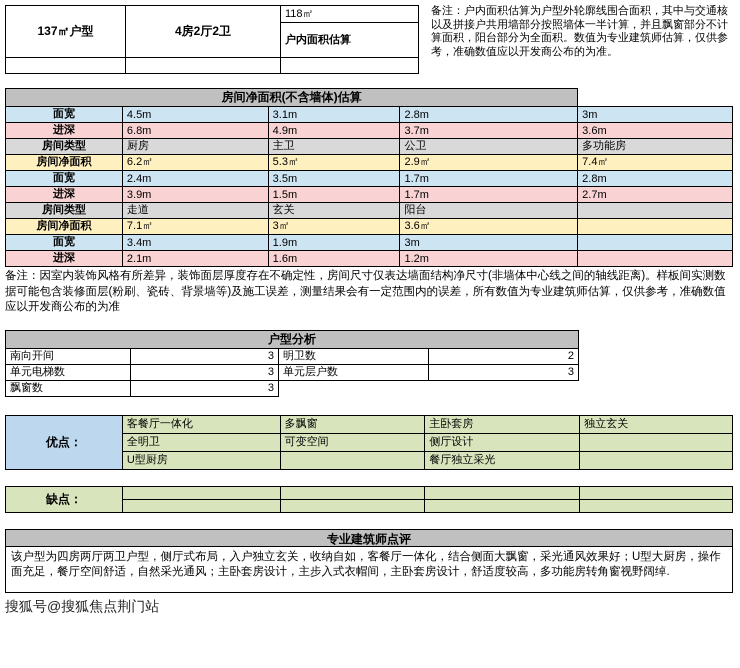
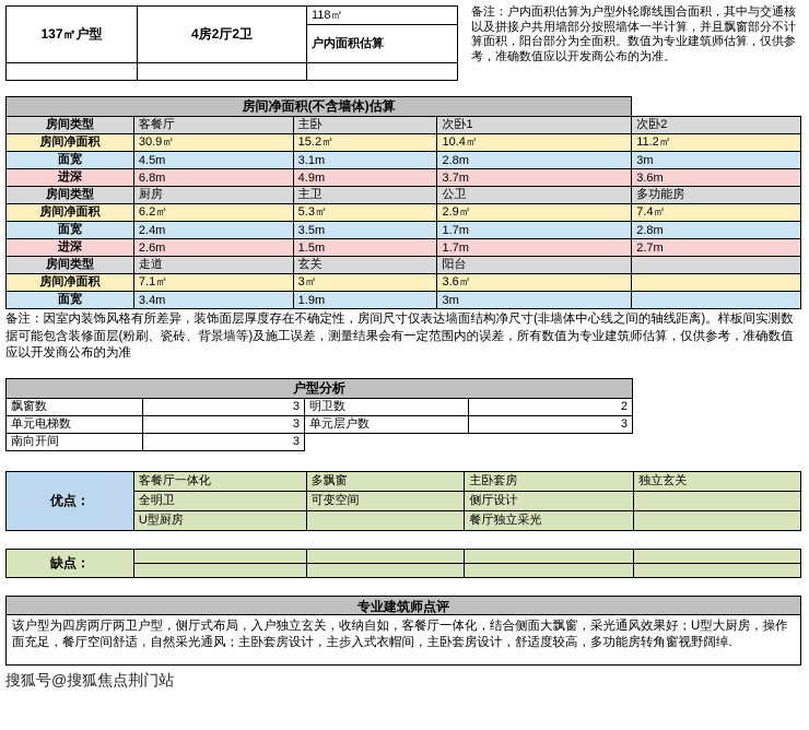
  137㎡户型	4房2厅2卫	118㎡
  户内面积估算
  备注：户内面积估算为户型外轮廓线围合面积，其中与交通核以及拼接户共用墙部分按照墙体一半计算，并且飘窗部分不计算面积，阳台部分为全面积。数值为专业建筑师估算，仅供参考，准确数值应以开发商公布的为准。
  房间净面积(不含墙体)估算
+ 房间类型	客餐厅	主卧	次卧1	次卧2
+ 房间净面积	30.9㎡	15.2㎡	10.4㎡	11.2㎡
  面宽	4.5m	3.1m	2.8m	3m
  进深	6.8m	4.9m	3.7m	3.6m
  房间类型	厨房	主卫	公卫	多功能房
  房间净面积	6.2㎡	5.3㎡	2.9㎡	7.4㎡
  面宽	2.4m	3.5m	1.7m	2.8m
- 进深	3.9m	1.5m	1.7m	2.7m
+ 进深	2.6m	1.5m	1.7m	2.7m
  房间类型	走道	玄关	阳台
  房间净面积	7.1㎡	3㎡	3.6㎡
  面宽	3.4m	1.9m	3m
- 进深	2.1m	1.6m	1.2m
  备注：因室内装饰风格有所差异，装饰面层厚度存在不确定性，房间尺寸仅表达墙面结构净尺寸(非墙体中心线之间的轴线距离)。样板间实测数据可能包含装修面层(粉刷、瓷砖、背景墙等)及施工误差，测量结果会有一定范围内的误差，所有数值为专业建筑师估算，仅供参考，准确数值应以开发商公布的为准
  户型分析
- 南向开间	3	明卫数	2
+ 飘窗数	3	明卫数	2
  单元电梯数	3	单元层户数	3
- 飘窗数	3
+ 南向开间	3
  优点：	客餐厅一体化	多飘窗	主卧套房	独立玄关
  全明卫	可变空间	侧厅设计
  U型厨房		餐厅独立采光
  缺点：
  专业建筑师点评
  该户型为四房两厅两卫户型，侧厅式布局，入户独立玄关，收纳自如，客餐厅一体化，结合侧面大飘窗，采光通风效果好；U型大厨房，操作面充足，餐厅空间舒适，自然采光通风；主卧套房设计，主步入式衣帽间，主卧套房设计，舒适度较高，多功能房转角窗视野阔绰.
  搜狐号@搜狐焦点荆门站
